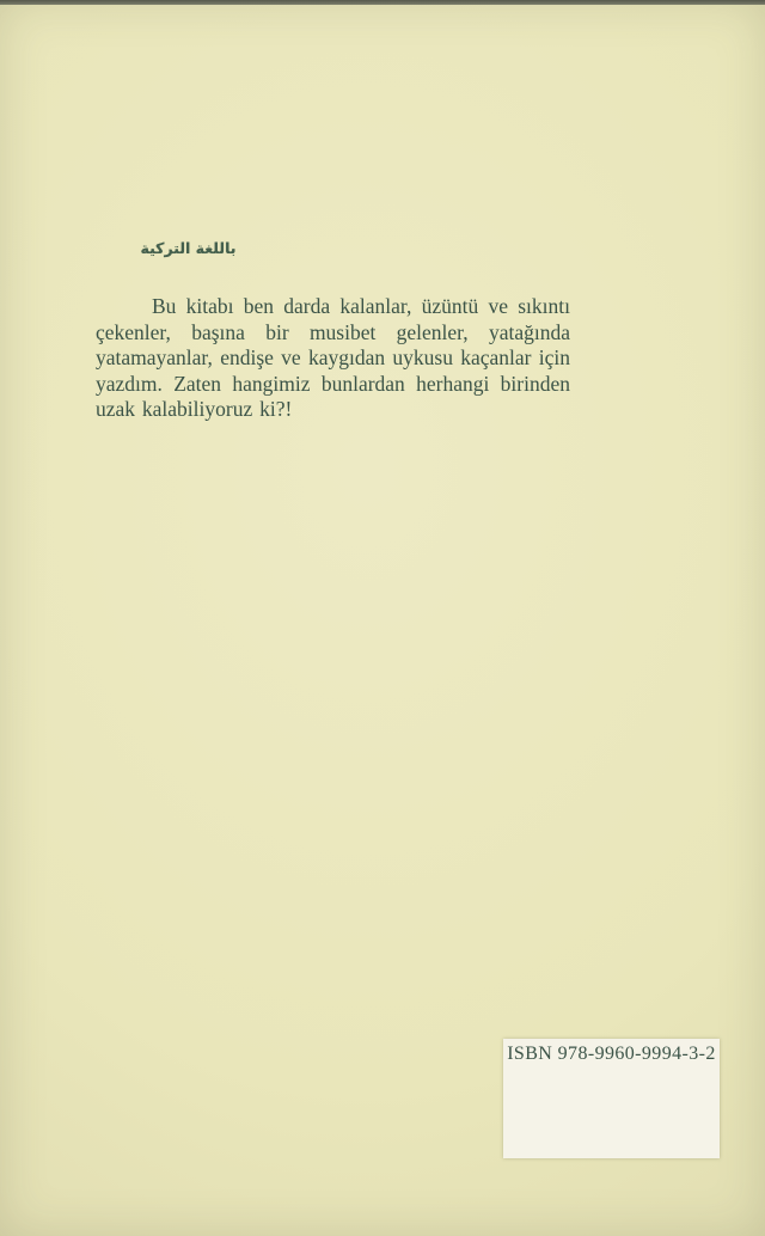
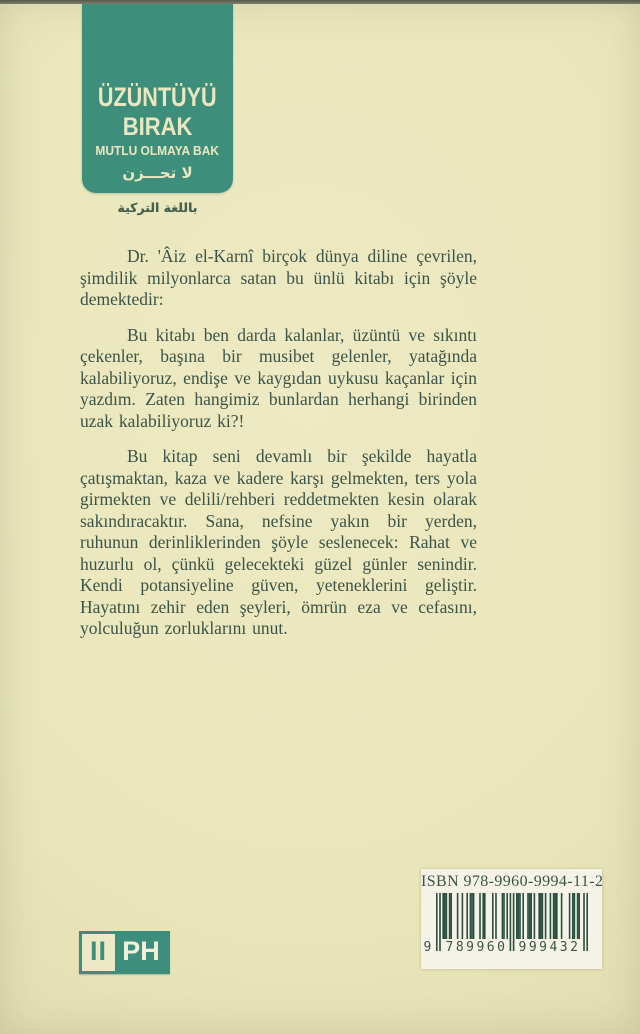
+ ÜZÜNTÜYÜ
+ BIRAK
+ MUTLU OLMAYA BAK
+ لا تحـــزن
  باللغة التركية
+ Dr. 'Âiz el-Karnî birçok dünya diline çevrilen, şimdilik milyonlarca satan bu ünlü kitabı için şöyle demektedir:
- Bu kitabı ben darda kalanlar, üzüntü ve sıkıntı çekenler, başına bir musibet gelenler, yatağında yatamayanlar, endişe ve kaygıdan uykusu kaçanlar için yazdım. Zaten hangimiz bunlardan herhangi birinden uzak kalabiliyoruz ki?!
+ Bu kitabı ben darda kalanlar, üzüntü ve sıkıntı çekenler, başına bir musibet gelenler, yatağında kalabiliyoruz, endişe ve kaygıdan uykusu kaçanlar için yazdım. Zaten hangimiz bunlardan herhangi birinden uzak kalabiliyoruz ki?!
+ Bu kitap seni devamlı bir şekilde hayatla çatışmaktan, kaza ve kadere karşı gelmekten, ters yola girmekten ve delili/rehberi reddetmekten kesin olarak sakındıracaktır. Sana, nefsine yakın bir yerden, ruhunun derinliklerinden şöyle seslenecek: Rahat ve huzurlu ol, çünkü gelecekteki güzel günler senindir. Kendi potansiyeline güven, yeteneklerini geliştir. Hayatını zehir eden şeyleri, ömrün eza ve cefasını, yolculuğun zorluklarını unut.
- ISBN 978-9960-9994-3-2
+ ISBN 978-9960-9994-11-2
+ 9
+ 789960
+ 999432
+ II
+ PH
